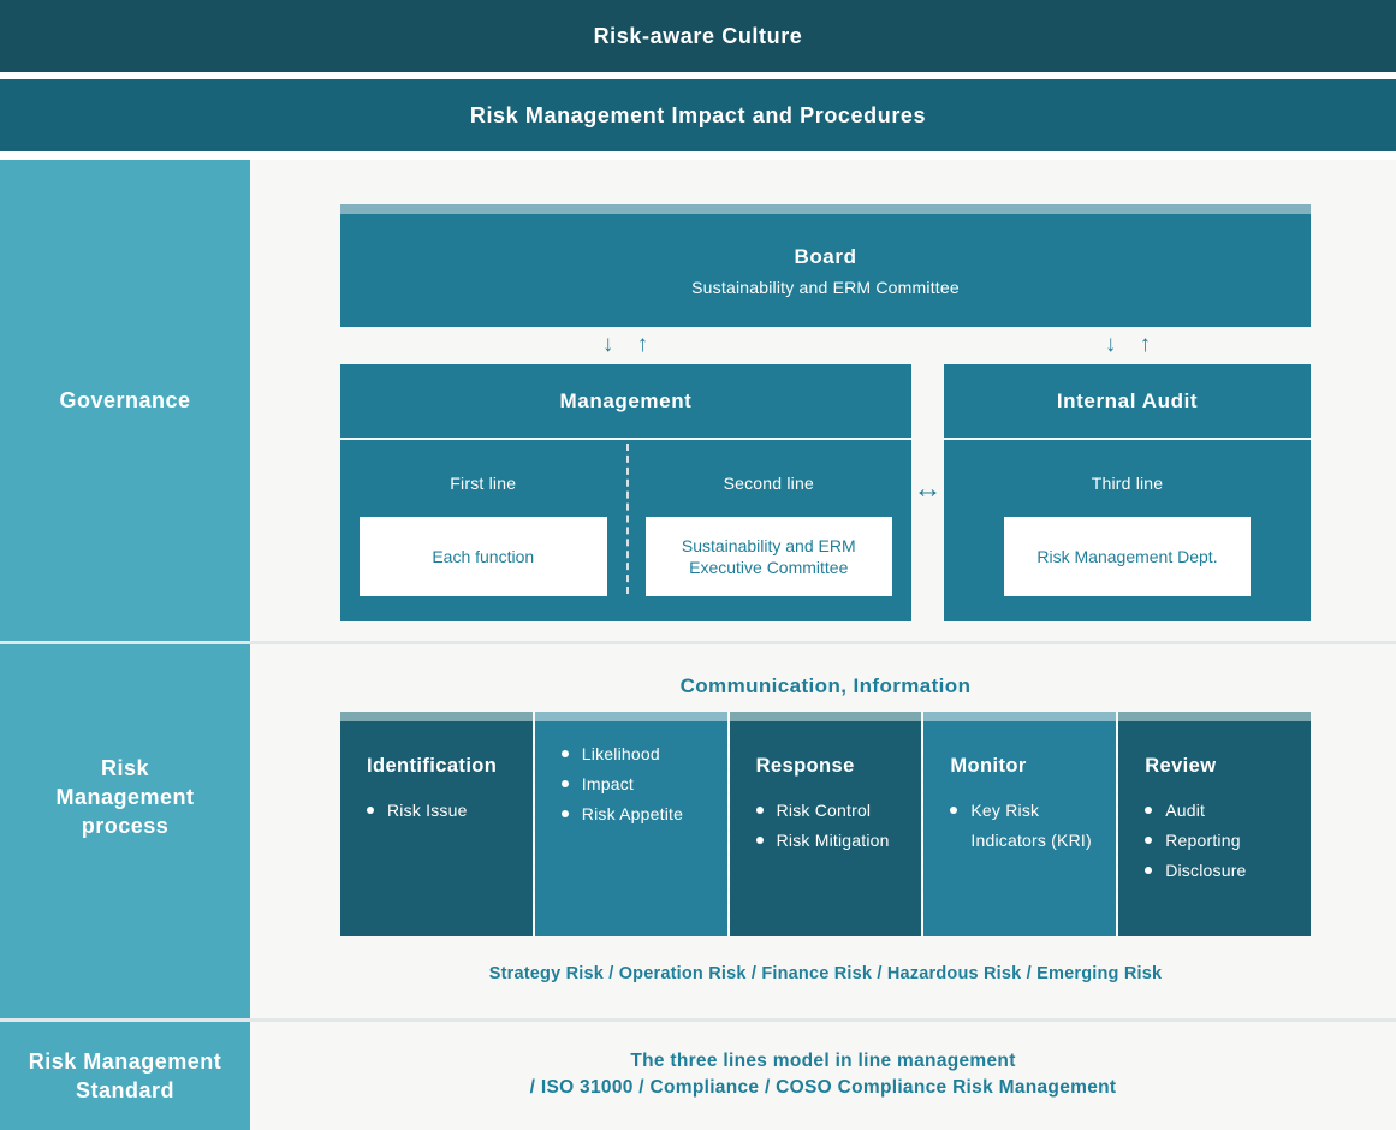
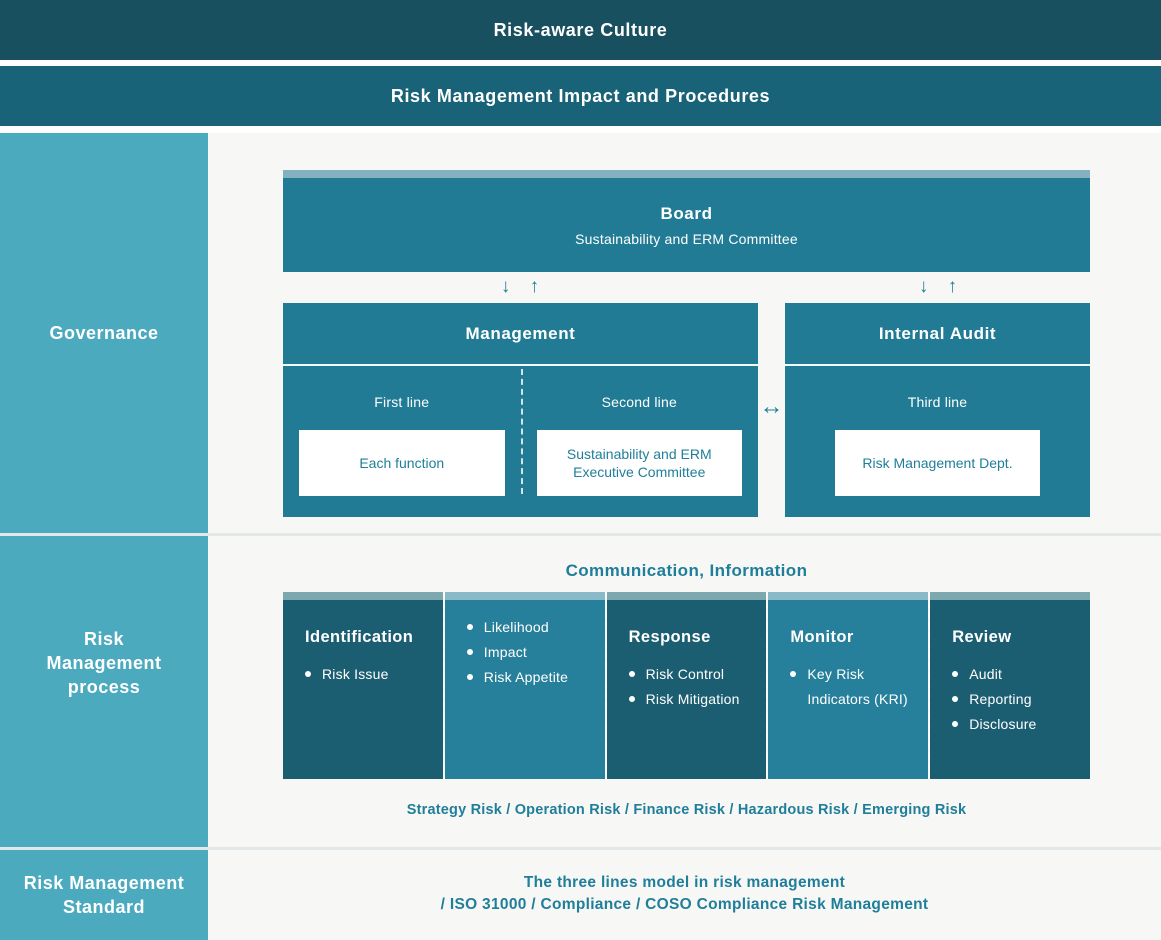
  Risk-aware Culture
  Risk Management Impact and Procedures
  Governance
  Board
  Sustainability and ERM Committee
  ↓ ↑
  ↓ ↑
  Management
  First line
  Each function
  Second line
  Sustainability and ERM
  Executive Committee
  ↔
  Internal Audit
  Third line
  Risk Management Dept.
  Risk
  Management
  process
  Communication, Information
  Identification
  Risk Issue
  Likelihood
  Impact
  Risk Appetite
  Response
  Risk Control
  Risk Mitigation
  Monitor
  Key Risk Indicators (KRI)
  Review
  Audit
  Reporting
  Disclosure
  Strategy Risk / Operation Risk / Finance Risk / Hazardous Risk / Emerging Risk
  Risk Management
  Standard
- The three lines model in line management
+ The three lines model in risk management
  / ISO 31000 / Compliance / COSO Compliance Risk Management
